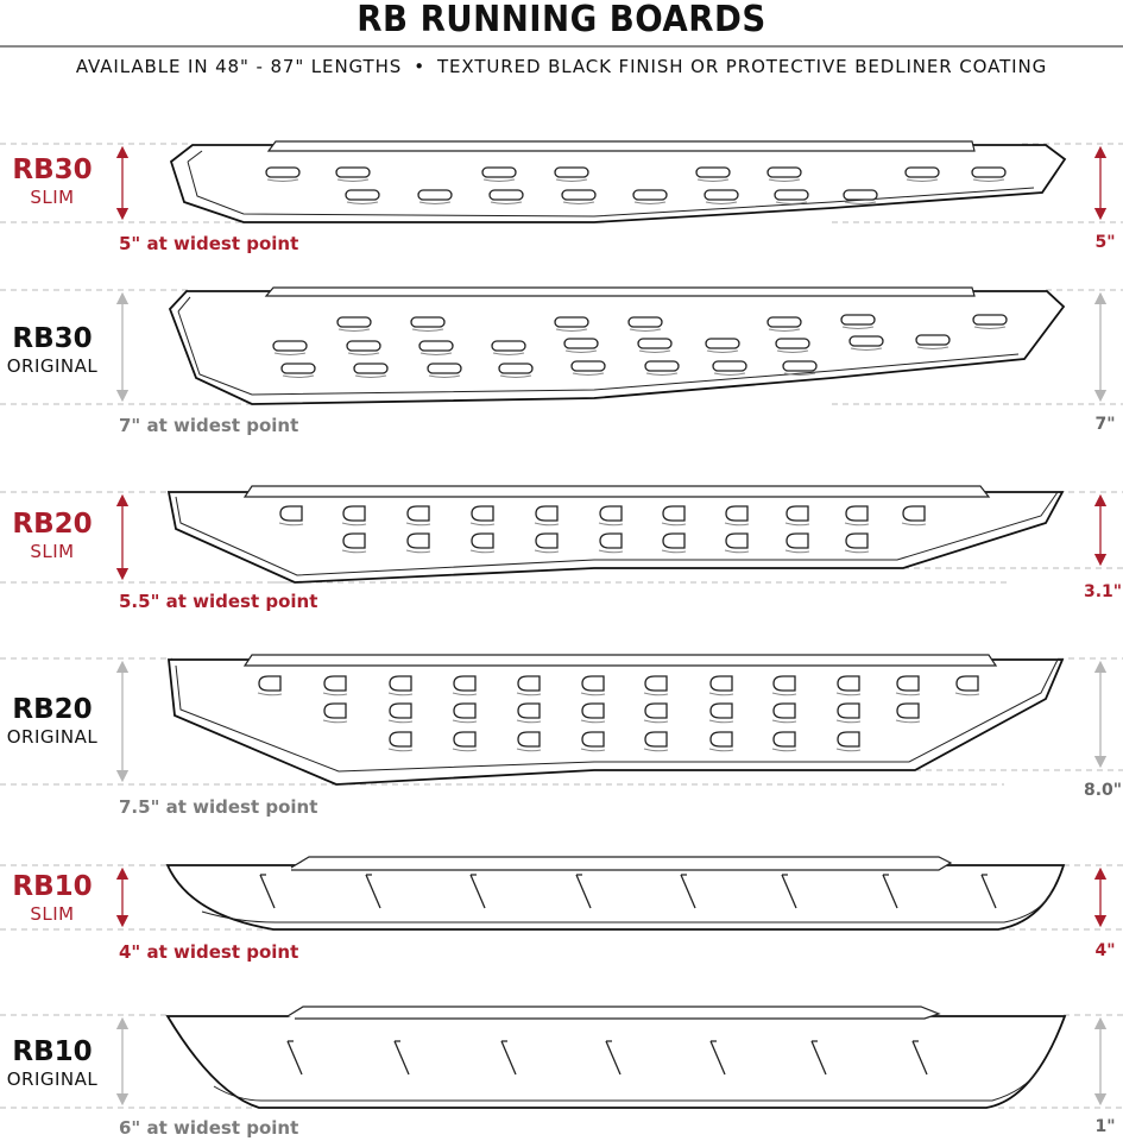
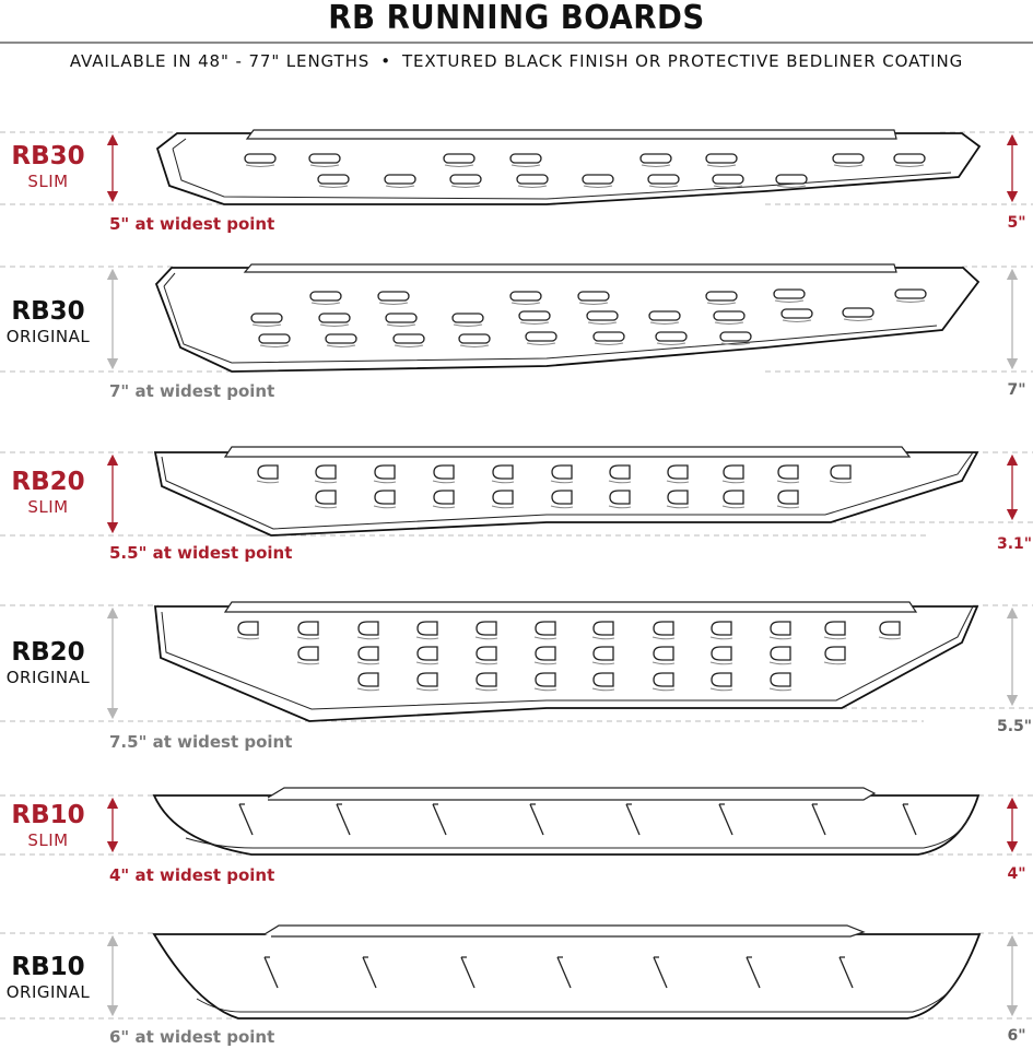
  RB RUNNING BOARDS
- AVAILABLE IN 48" - 87" LENGTHS • TEXTURED BLACK FINISH OR PROTECTIVE BEDLINER COATING
+ AVAILABLE IN 48" - 77" LENGTHS • TEXTURED BLACK FINISH OR PROTECTIVE BEDLINER COATING
  RB30
  SLIM
  5" at widest point
  5"
  RB30
  ORIGINAL
  7" at widest point
  7"
  RB20
  SLIM
  5.5" at widest point
  3.1"
  RB20
  ORIGINAL
  7.5" at widest point
- 8.0"
+ 5.5"
  RB10
  SLIM
  4" at widest point
  4"
  RB10
  ORIGINAL
  6" at widest point
- 1"
+ 6"
